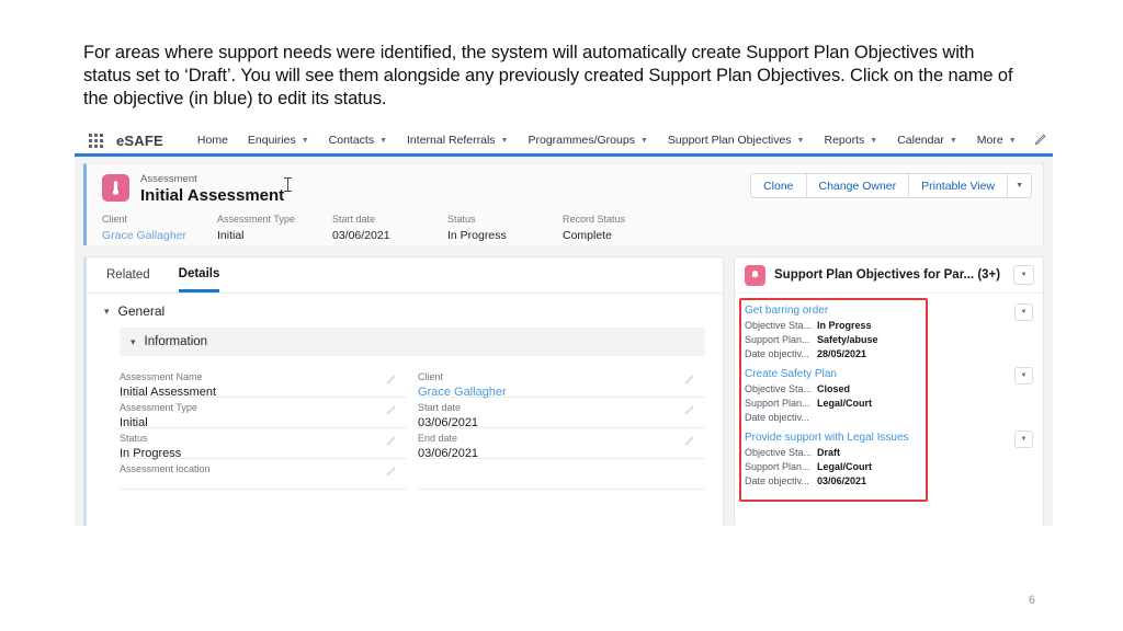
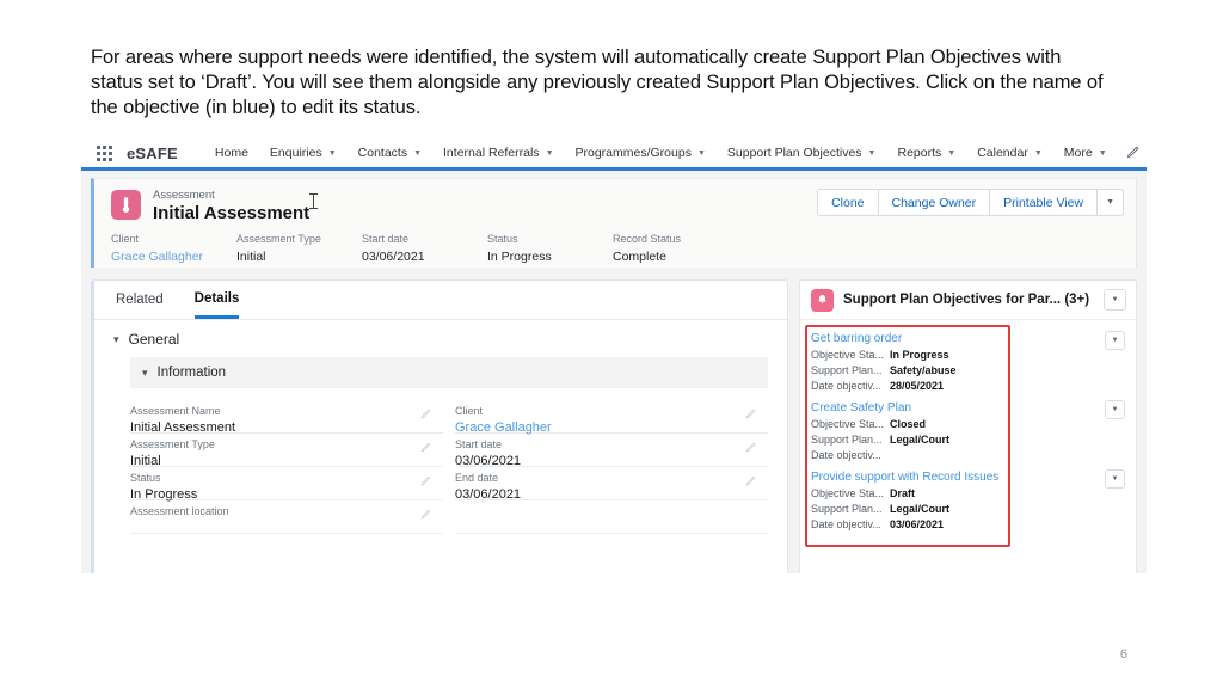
  For areas where support needs were identified, the system will automatically create Support Plan Objectives with status set to ‘Draft’. You will see them alongside any previously created Support Plan Objectives. Click on the name of the objective (in blue) to edit its status.
  eSAFE
  Home
  Enquiries
  Contacts
  Internal Referrals
  Programmes/Groups
  Support Plan Objectives
  Reports
  Calendar
  More
  Assessment
  Initial Assessment
  Clone
  Change Owner
  Printable View
  Client
  Grace Gallagher
  Assessment Type
  Initial
  Start date
  03/06/2021
  Status
  In Progress
  Record Status
  Complete
  Related
  Details
  ▾
  General
  ▾
  Information
  Assessment Name
  Initial Assessment
  Assessment Type
  Initial
  Status
  In Progress
  Assessment location
  Client
  Grace Gallagher
  Start date
  03/06/2021
  End date
  03/06/2021
  Support Plan Objectives for Par... (3+)
  Get barring order
  Objective Sta...
  In Progress
  Support Plan...
  Safety/abuse
  Date objectiv...
  28/05/2021
  Create Safety Plan
  Objective Sta...
  Closed
  Support Plan...
  Legal/Court
  Date objectiv...
- Provide support with Legal Issues
+ Provide support with Record Issues
  Objective Sta...
  Draft
  Support Plan...
  Legal/Court
  Date objectiv...
  03/06/2021
  6
